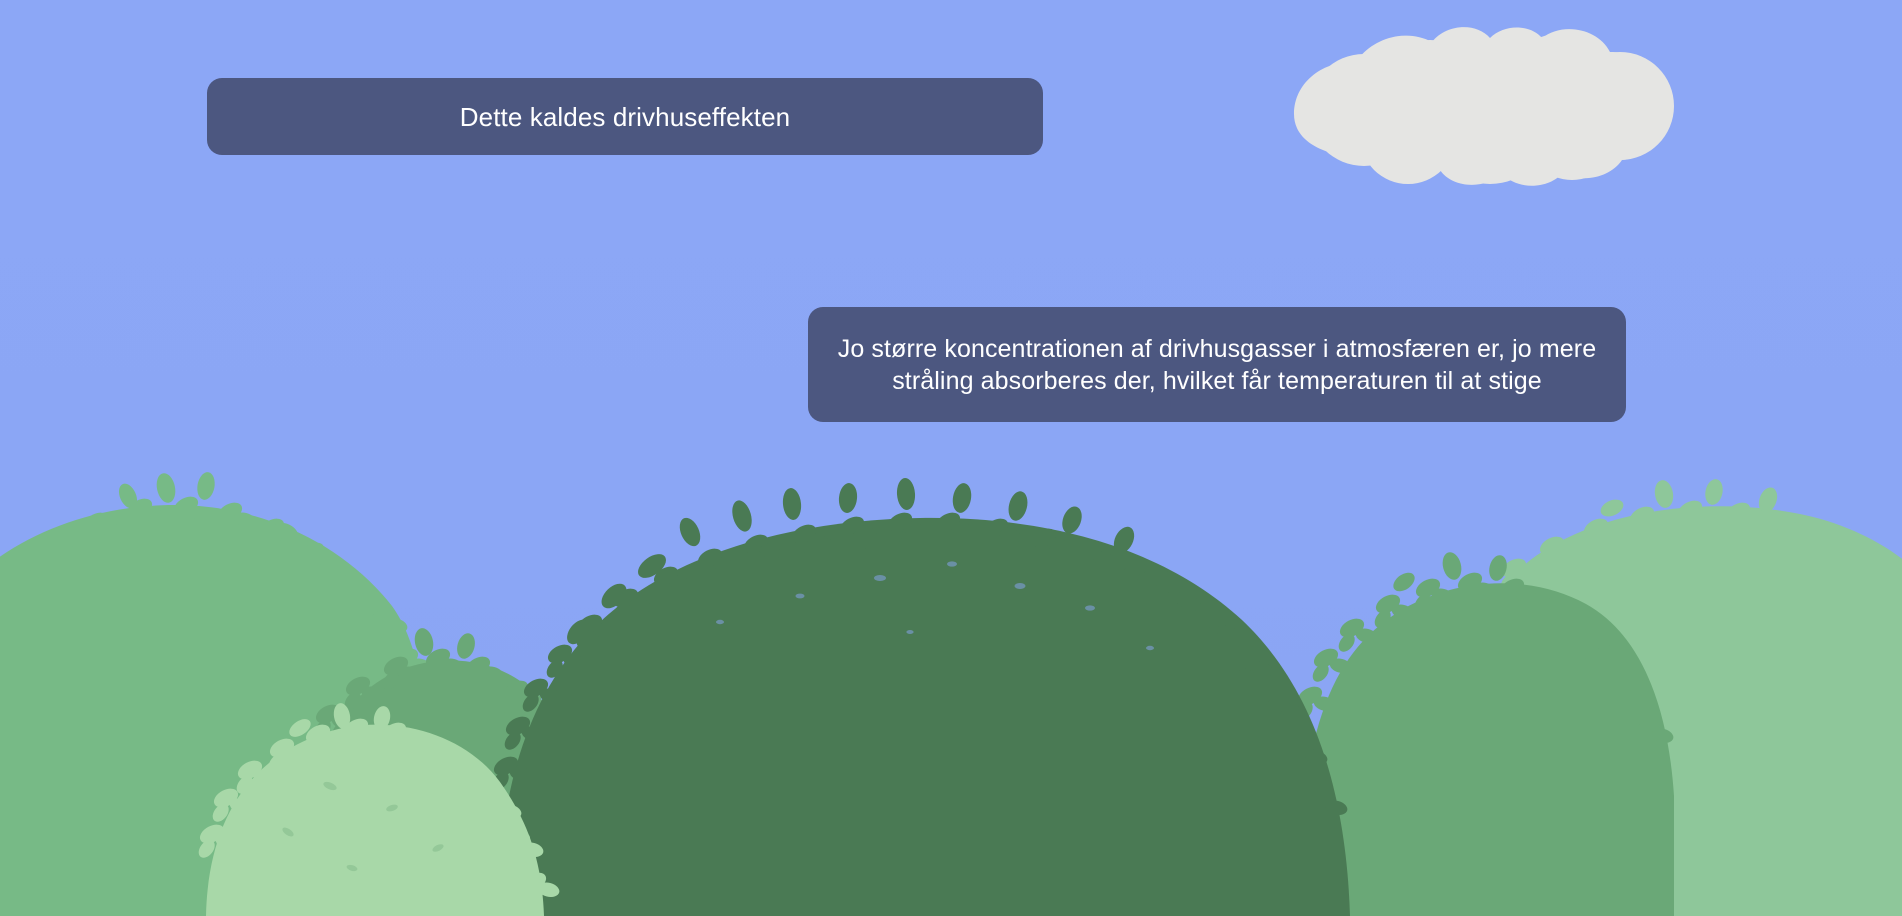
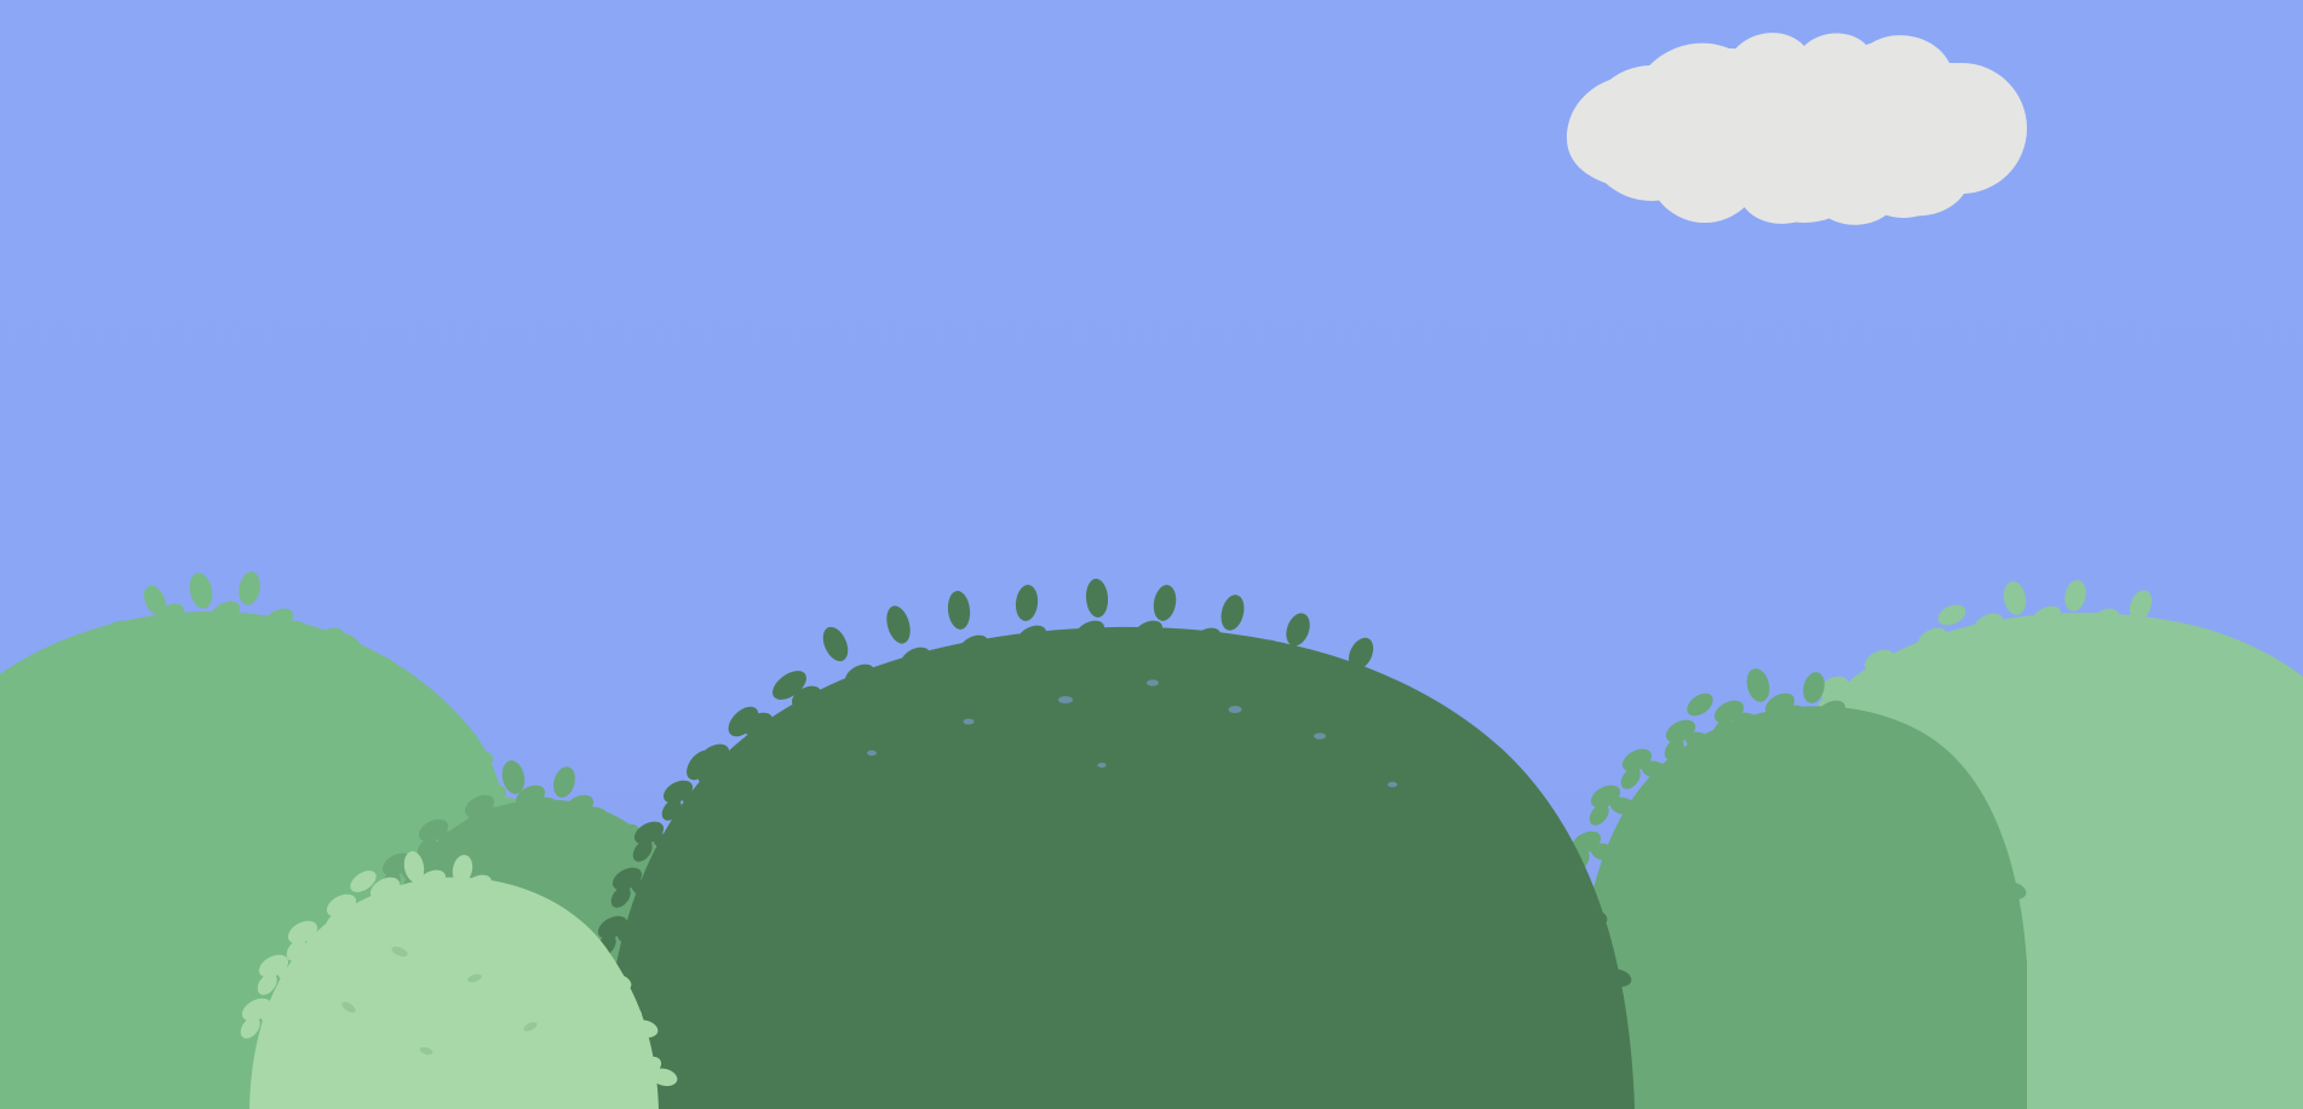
- Dette kaldes drivhuseffekten
- Jo større koncentrationen af drivhusgasser i atmosfæren er, jo mere stråling absorberes der, hvilket får temperaturen til at stige
